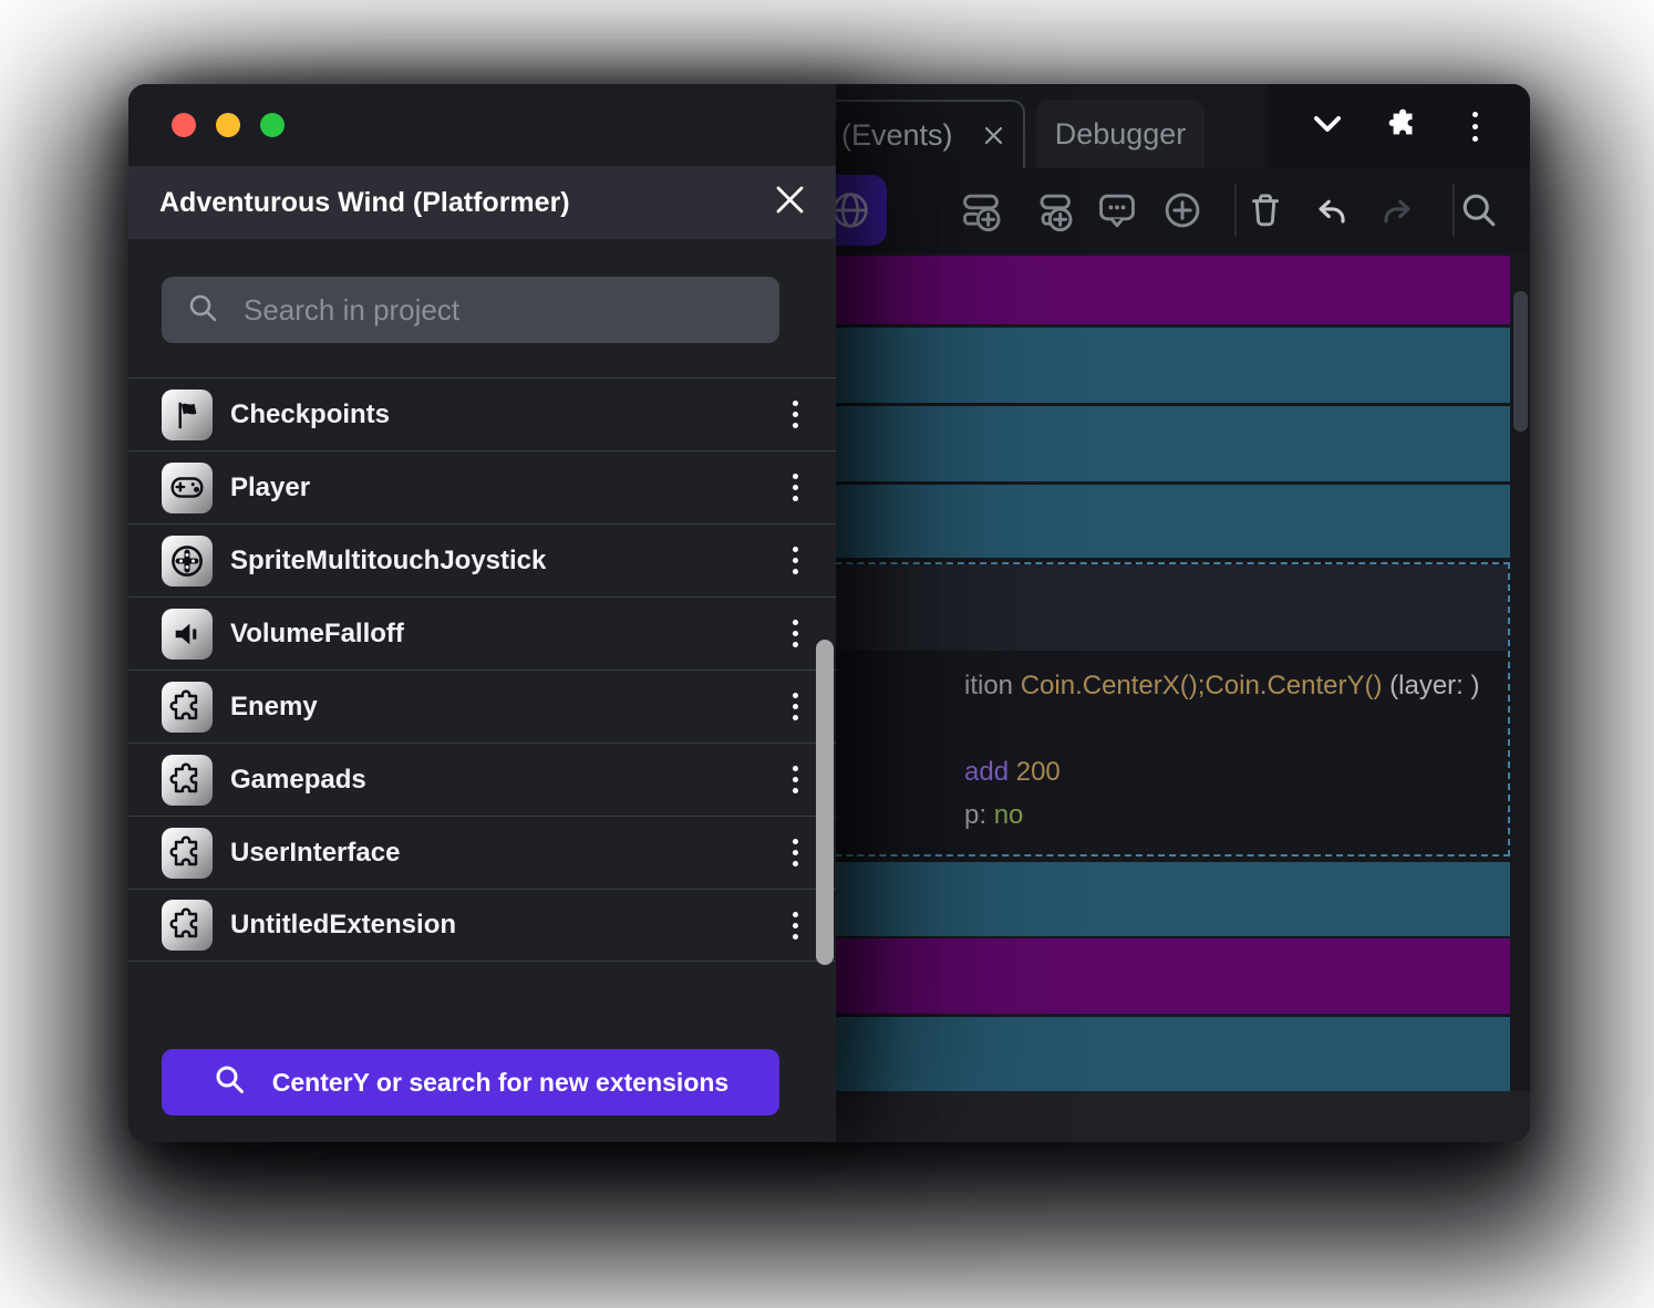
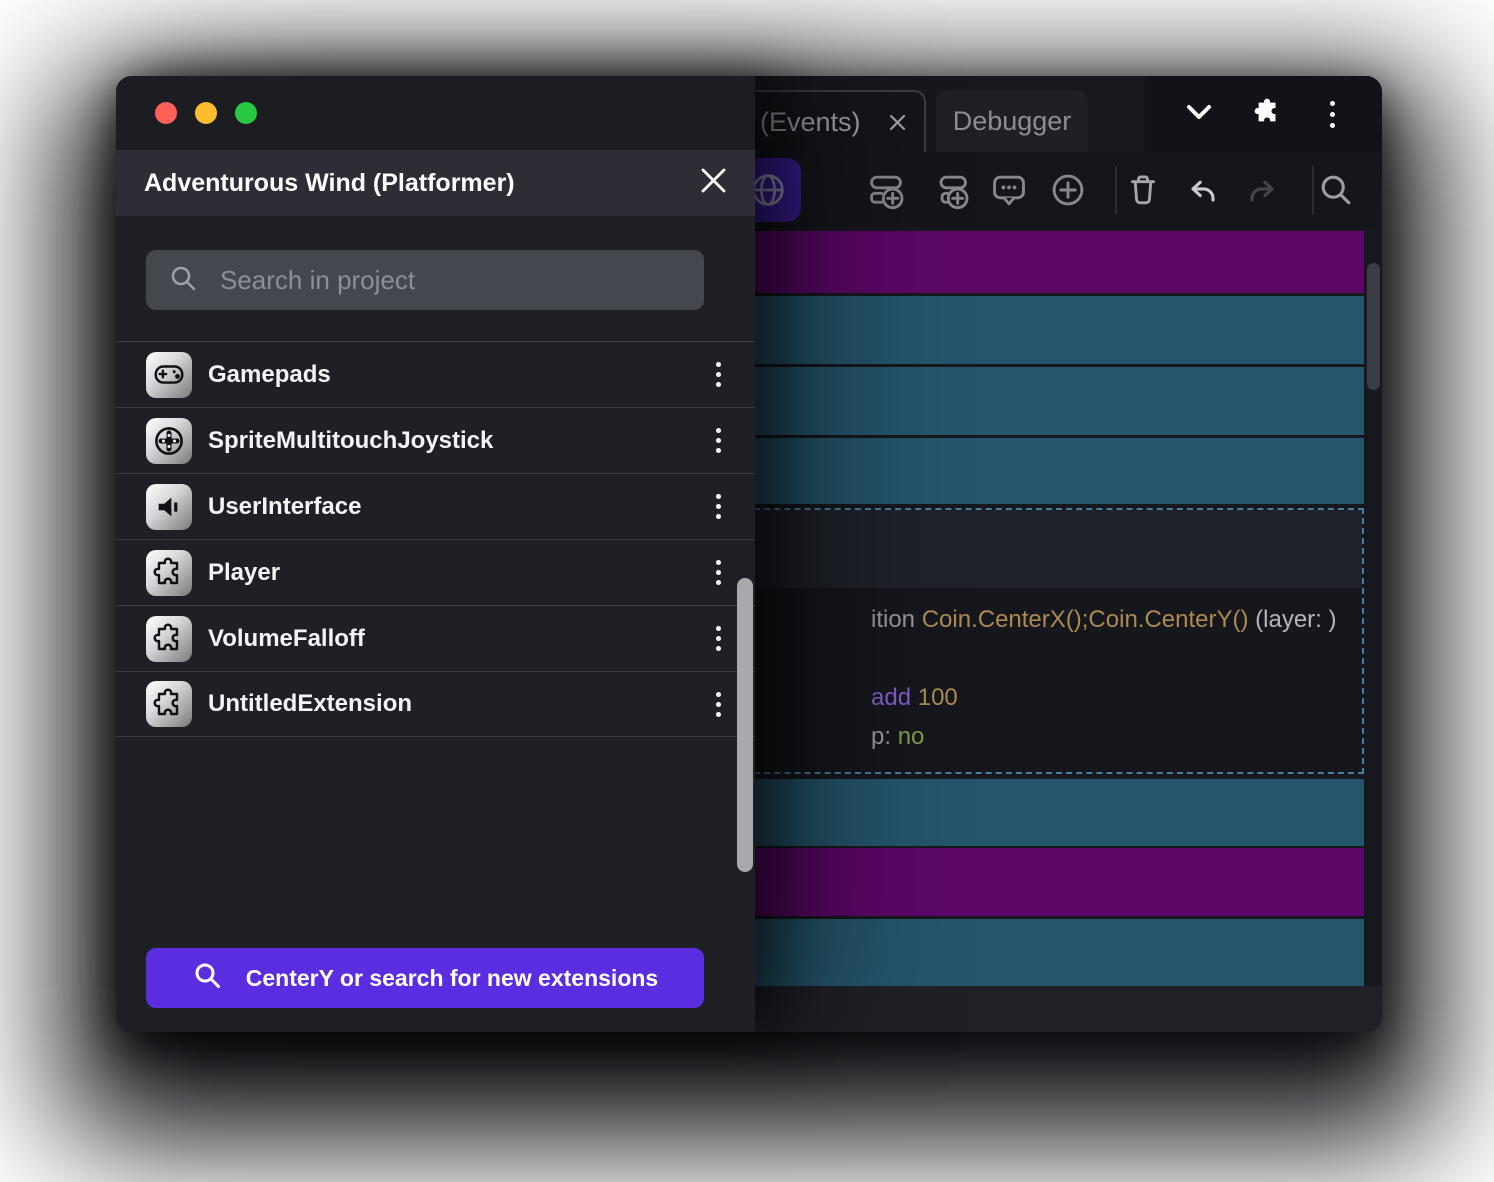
  (Events)
  Debugger
  ition Coin.CenterX();Coin.CenterY() (layer: )
- add 200
+ add 100
  p: no
  Adventurous Wind (Platformer)
  Search in project
- Checkpoints
- Player
+ Gamepads
  SpriteMultitouchJoystick
- VolumeFalloff
+ UserInterface
- Enemy
- Gamepads
+ Player
- UserInterface
+ VolumeFalloff
  UntitledExtension
  CenterY or search for new extensions
